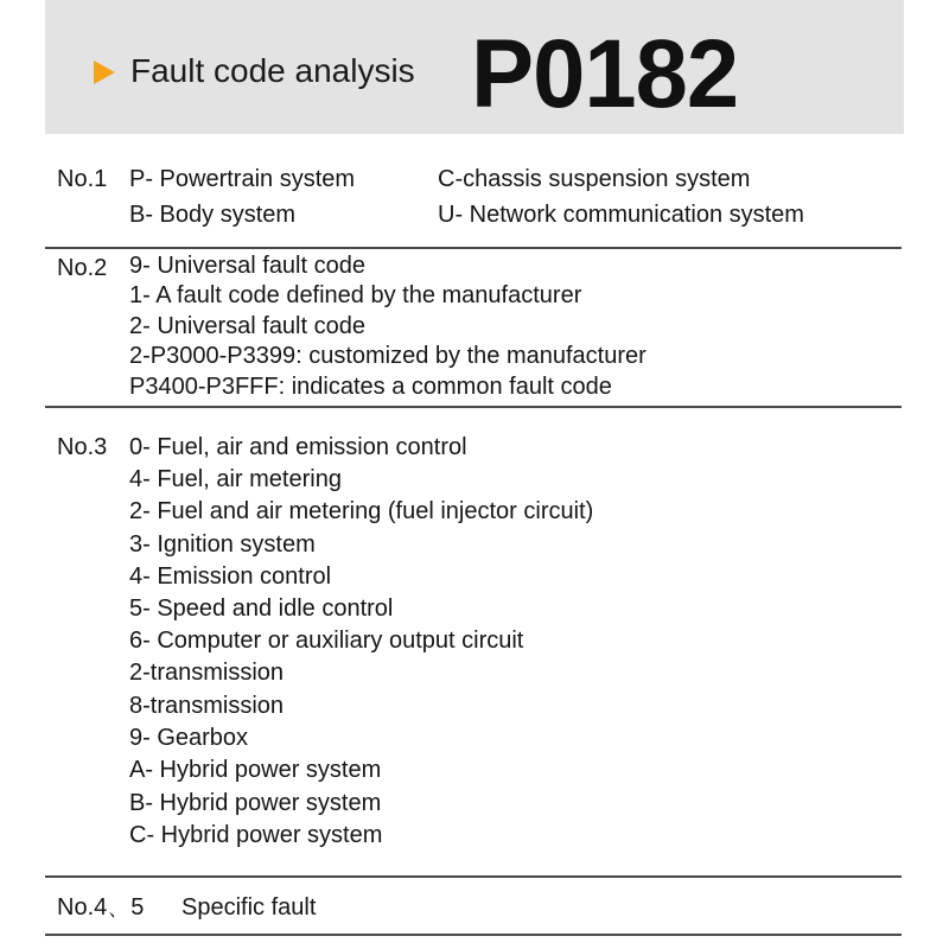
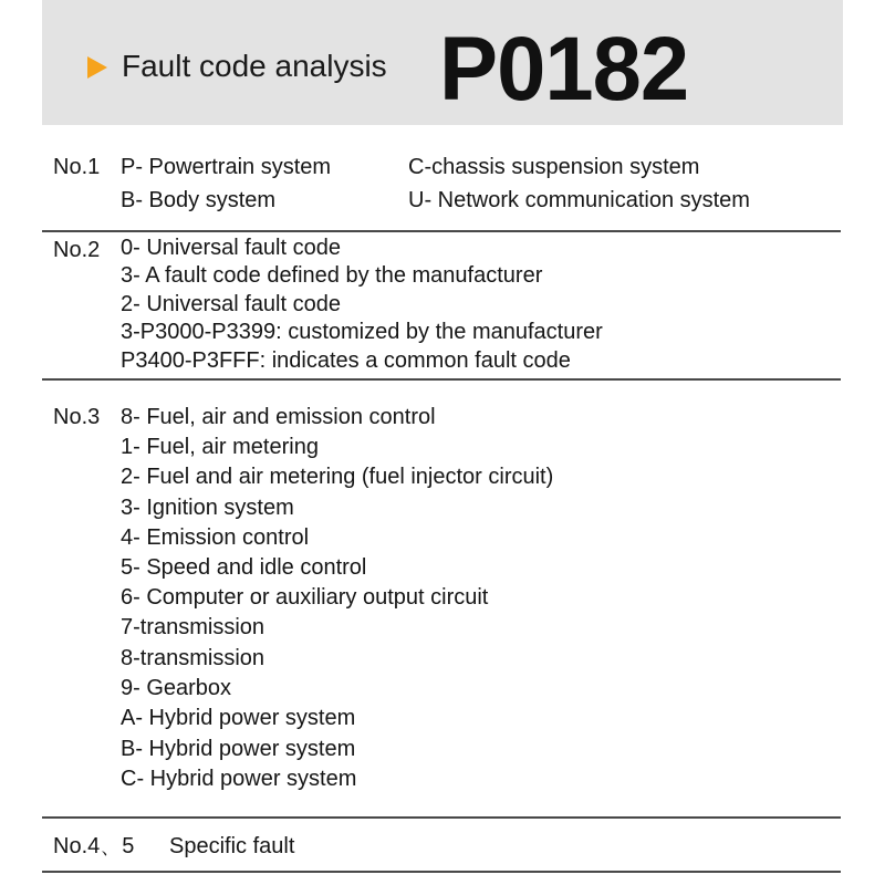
  Fault code analysis
  P0182
  No.1
  P- Powertrain system
  C-chassis suspension system
  B- Body system
  U- Network communication system
  No.2
- 9- Universal fault code
+ 0- Universal fault code
- 1- A fault code defined by the manufacturer
+ 3- A fault code defined by the manufacturer
  2- Universal fault code
- 2-P3000-P3399: customized by the manufacturer
+ 3-P3000-P3399: customized by the manufacturer
  P3400-P3FFF: indicates a common fault code
  No.3
- 0- Fuel, air and emission control
+ 8- Fuel, air and emission control
- 4- Fuel, air metering
+ 1- Fuel, air metering
  2- Fuel and air metering (fuel injector circuit)
  3- Ignition system
  4- Emission control
  5- Speed and idle control
  6- Computer or auxiliary output circuit
- 2-transmission
+ 7-transmission
  8-transmission
  9- Gearbox
  A- Hybrid power system
  B- Hybrid power system
  C- Hybrid power system
  No.4、5
  Specific fault
